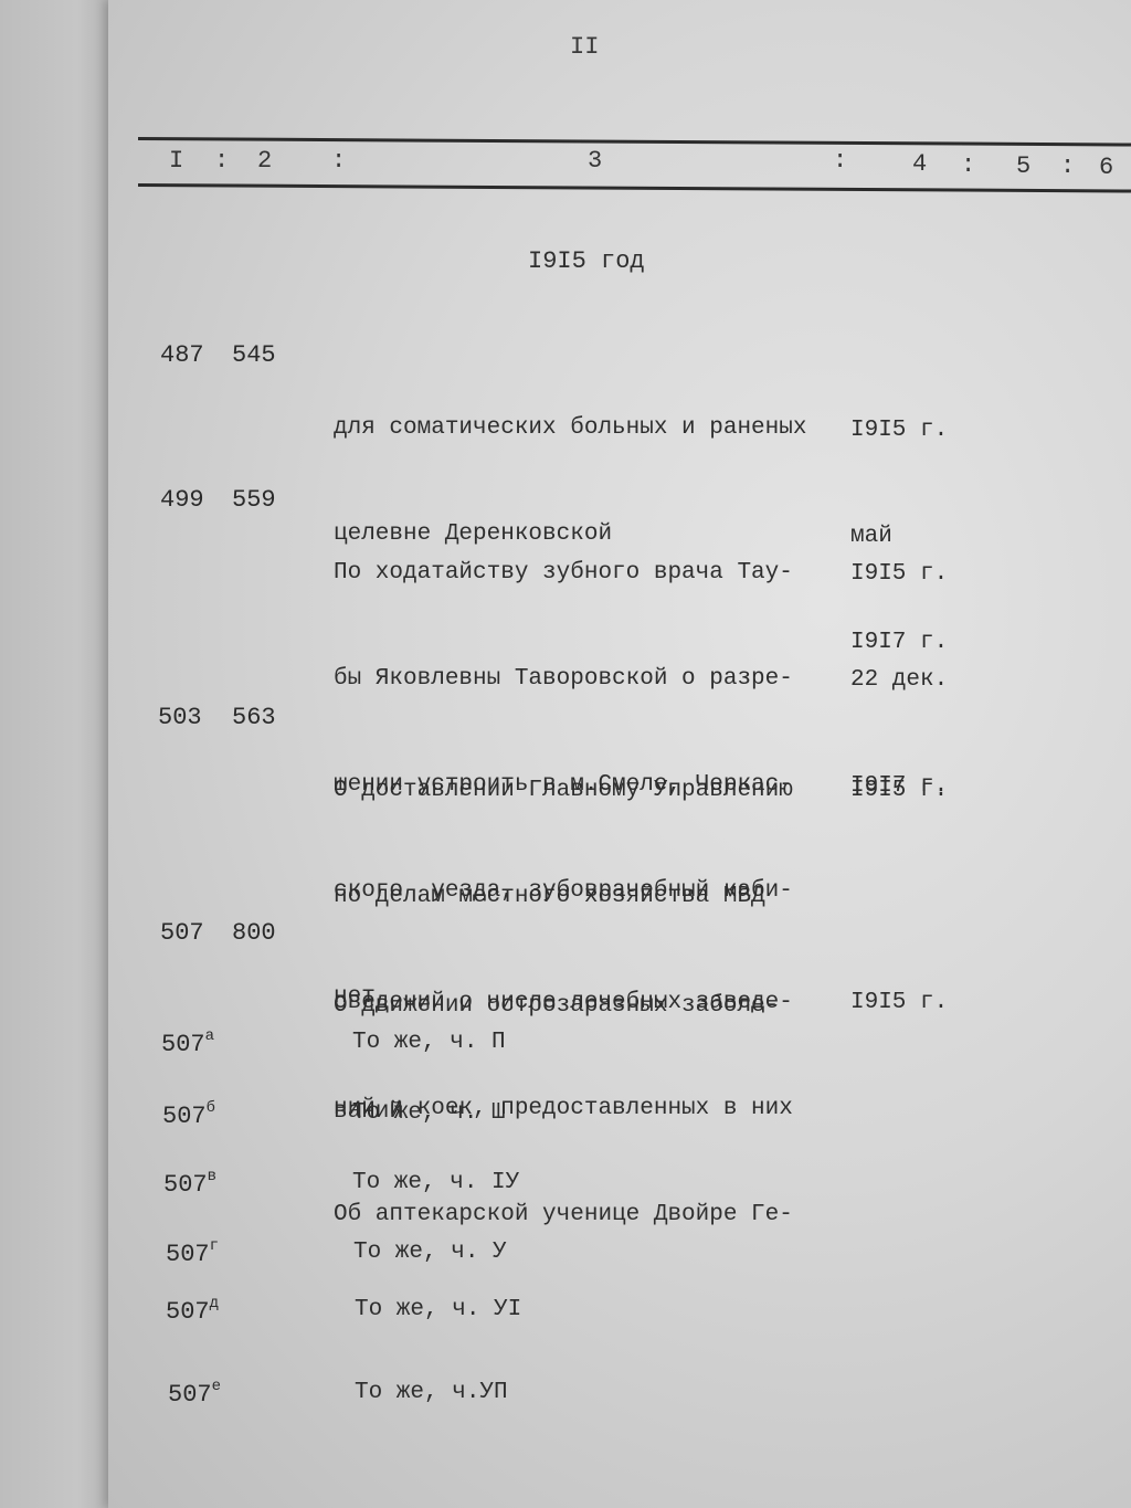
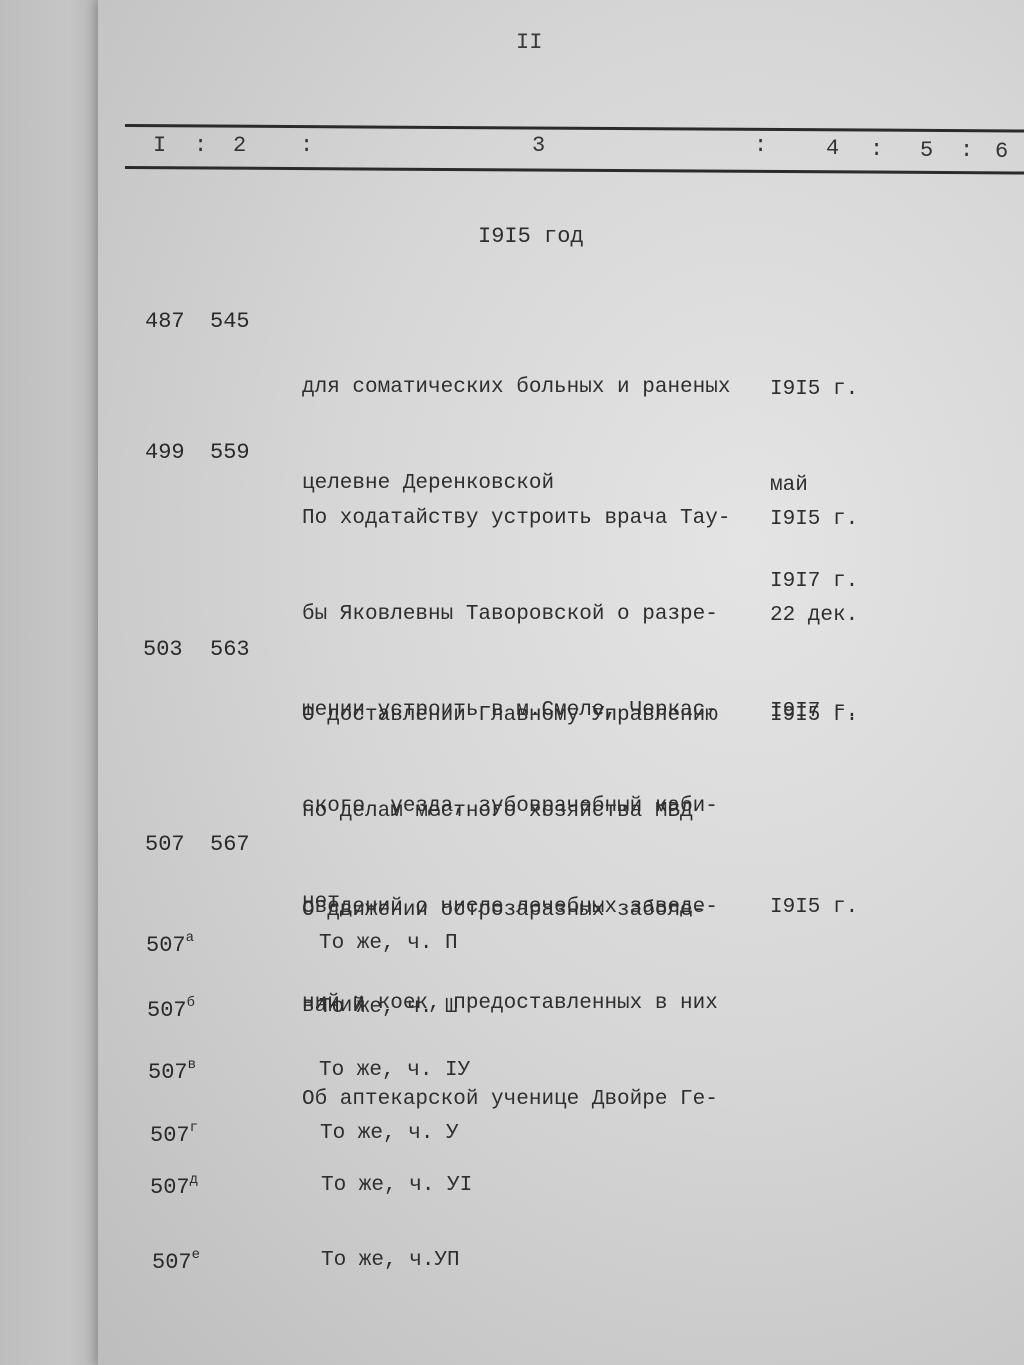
  II
  I
  :
  2
  :
  3
  :
  4
  :
  5
  :
  6
  I9I5 год
  487
  545
  для соматических больных и раненых
  целевне Деренковской
  I9I5 г.
  май
  I9I7 г.
  499
  559
- По ходатайству зубного врача Тау-
+ По ходатайству устроить врача Тау-
  бы Яковлевны Таворовской о разре-
  шении устроить в м.Смеле, Черкас-
  ского уезда, зубоврачебный каби-
  нет
  I9I5 г.
  22 дек.
  I9I7 г.
  503
  563
  О доставлении Главному Управлению
  по делам местного хозяйства МВД
  сведений о числе лечебных заведе-
  ний и коек, предоставленных в них
  Об аптекарской ученице Двойре Ге-
  I9I5 г.
  507
- 800
+ 567
  О движении острозаразных заболе-
  ваний
  I9I5 г.
  507а
  То же, ч. П
  507б
  То же, ч. Ш
  507в
  То же, ч. IУ
  507г
  То же, ч. У
  507д
  То же, ч. УI
  507е
  То же, ч.УП
